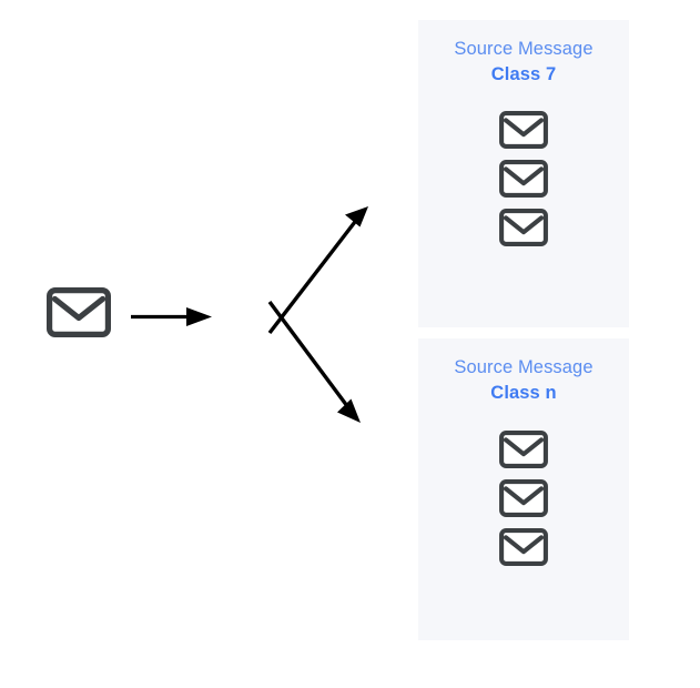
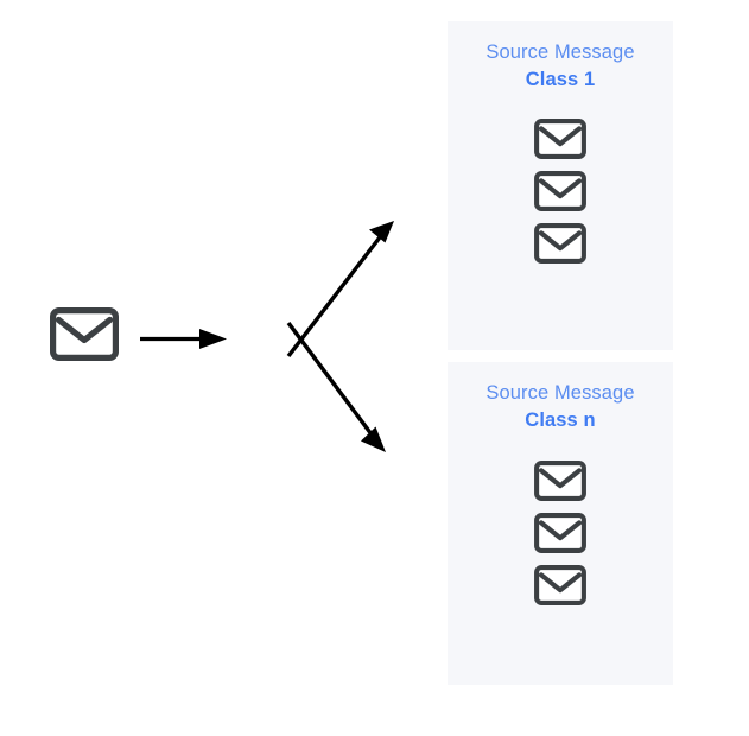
  Source Message
- Class 7
+ Class 1
  Source Message
  Class n
